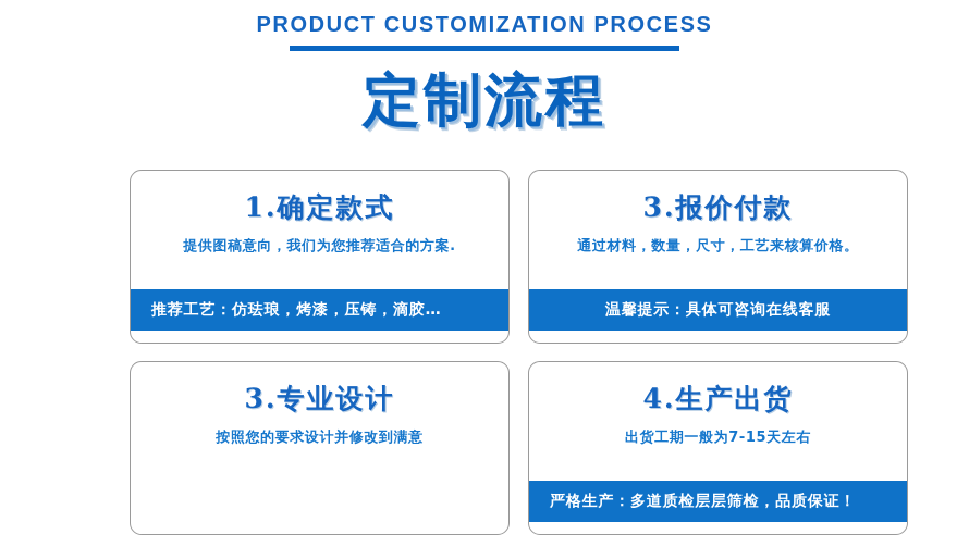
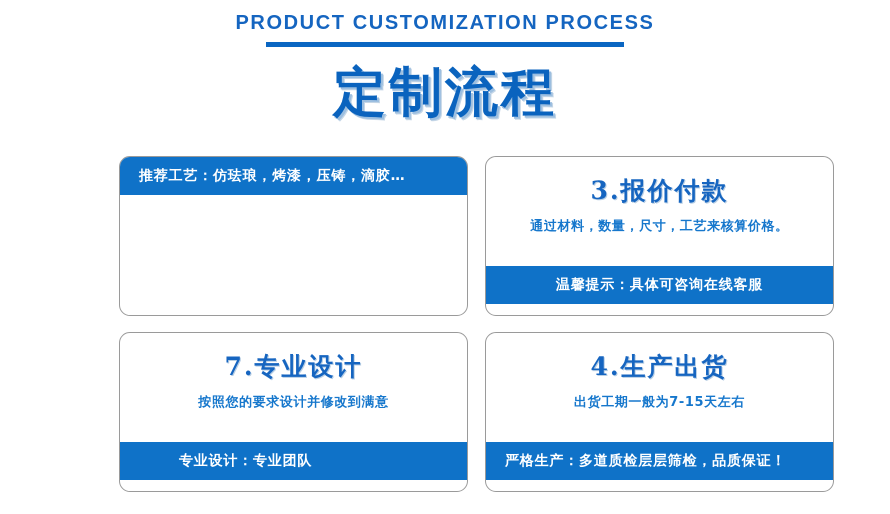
  PRODUCT CUSTOMIZATION PROCESS
  定制流程
- 1.确定款式
- 提供图稿意向，我们为您推荐适合的方案.
  推荐工艺：仿珐琅，烤漆，压铸，滴胶…
  3.报价付款
  通过材料，数量，尺寸，工艺来核算价格。
  温馨提示：具体可咨询在线客服
- 3.专业设计
+ 7.专业设计
  按照您的要求设计并修改到满意
+ 专业设计：专业团队
  4.生产出货
  出货工期一般为7-15天左右
  严格生产：多道质检层层筛检，品质保证！
